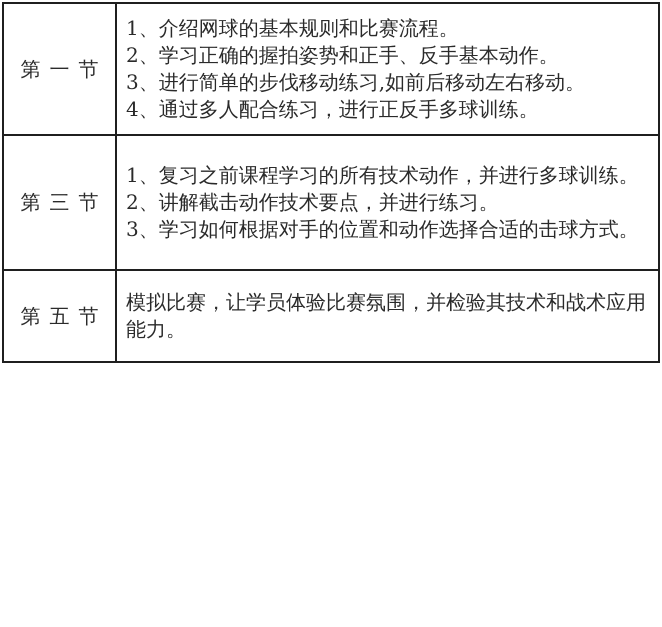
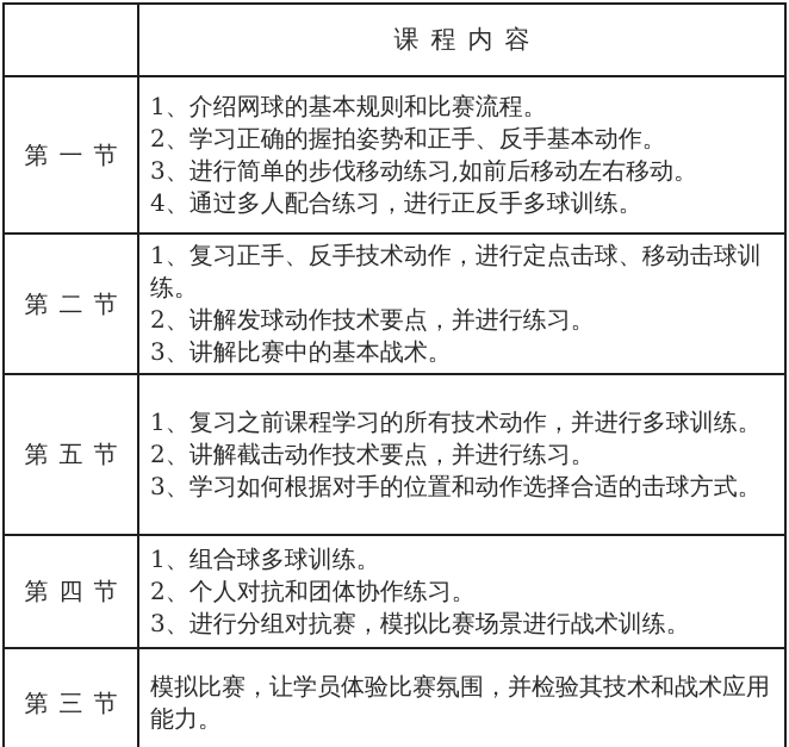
+ 	课程内容
  第一节	1、介绍网球的基本规则和比赛流程。 2、学习正确的握拍姿势和正手、反手基本动作。 3、进行简单的步伐移动练习,如前后移动左右移动。 4、通过多人配合练习，进行正反手多球训练。
+ 第二节	1、复习正手、反手技术动作，进行定点击球、移动击球训练。 2、讲解发球动作技术要点，并进行练习。 3、讲解比赛中的基本战术。
- 第三节	1、复习之前课程学习的所有技术动作，并进行多球训练。 2、讲解截击动作技术要点，并进行练习。 3、学习如何根据对手的位置和动作选择合适的击球方式。
+ 第五节	1、复习之前课程学习的所有技术动作，并进行多球训练。 2、讲解截击动作技术要点，并进行练习。 3、学习如何根据对手的位置和动作选择合适的击球方式。
+ 第四节	1、组合球多球训练。 2、个人对抗和团体协作练习。 3、进行分组对抗赛，模拟比赛场景进行战术训练。
- 第五节	模拟比赛，让学员体验比赛氛围，并检验其技术和战术应用能力。
+ 第三节	模拟比赛，让学员体验比赛氛围，并检验其技术和战术应用能力。
